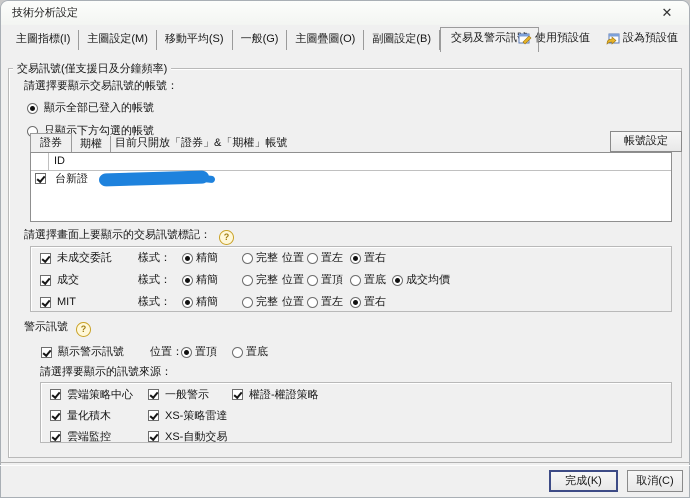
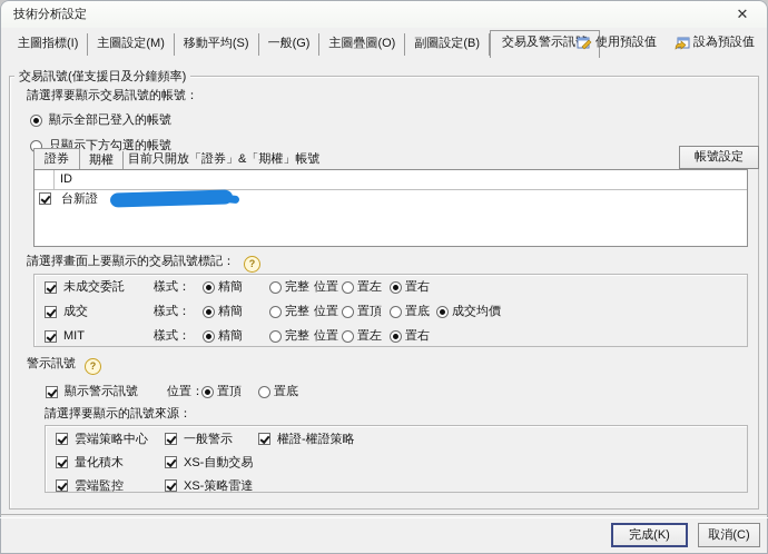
  技術分析設定
  ✕
  主圖指標(I)
  主圖設定(M)
  移動平均(S)
  一般(G)
  主圖疊圖(O)
  副圖設定(B)
  交易及警示訊
  使用預設值
  設為預設值
  交易訊號(僅支援日及分鐘頻率)
  請選擇要顯示交易訊號的帳號：
  顯示全部已登入的帳號
  只顯示下方勾選的帳號
  證券
  期權
  目前只開放「證券」&「期權」帳號
  帳號設定
  ID
  台新證
  請選擇畫面上要顯示的交易訊號標記： ?
  未成交委託
  樣式：
  精簡
  完整
  置左
  置右
  成交
  樣式：
  精簡
  完整
  置頂
  置底
  成交均價
  MIT
  樣式：
  精簡
  完整
  置左
  置右
  警示訊號 ?
  顯示警示訊號
  位置：
  置頂
  置底
  請選擇要顯示的訊號來源：
  雲端策略中心
  一般警示
  權證-權證策略
  量化積木
- XS-策略雷達
+ XS-自動交易
  雲端監控
- XS-自動交易
+ XS-策略雷達
  完成(K)
  取消(C)
